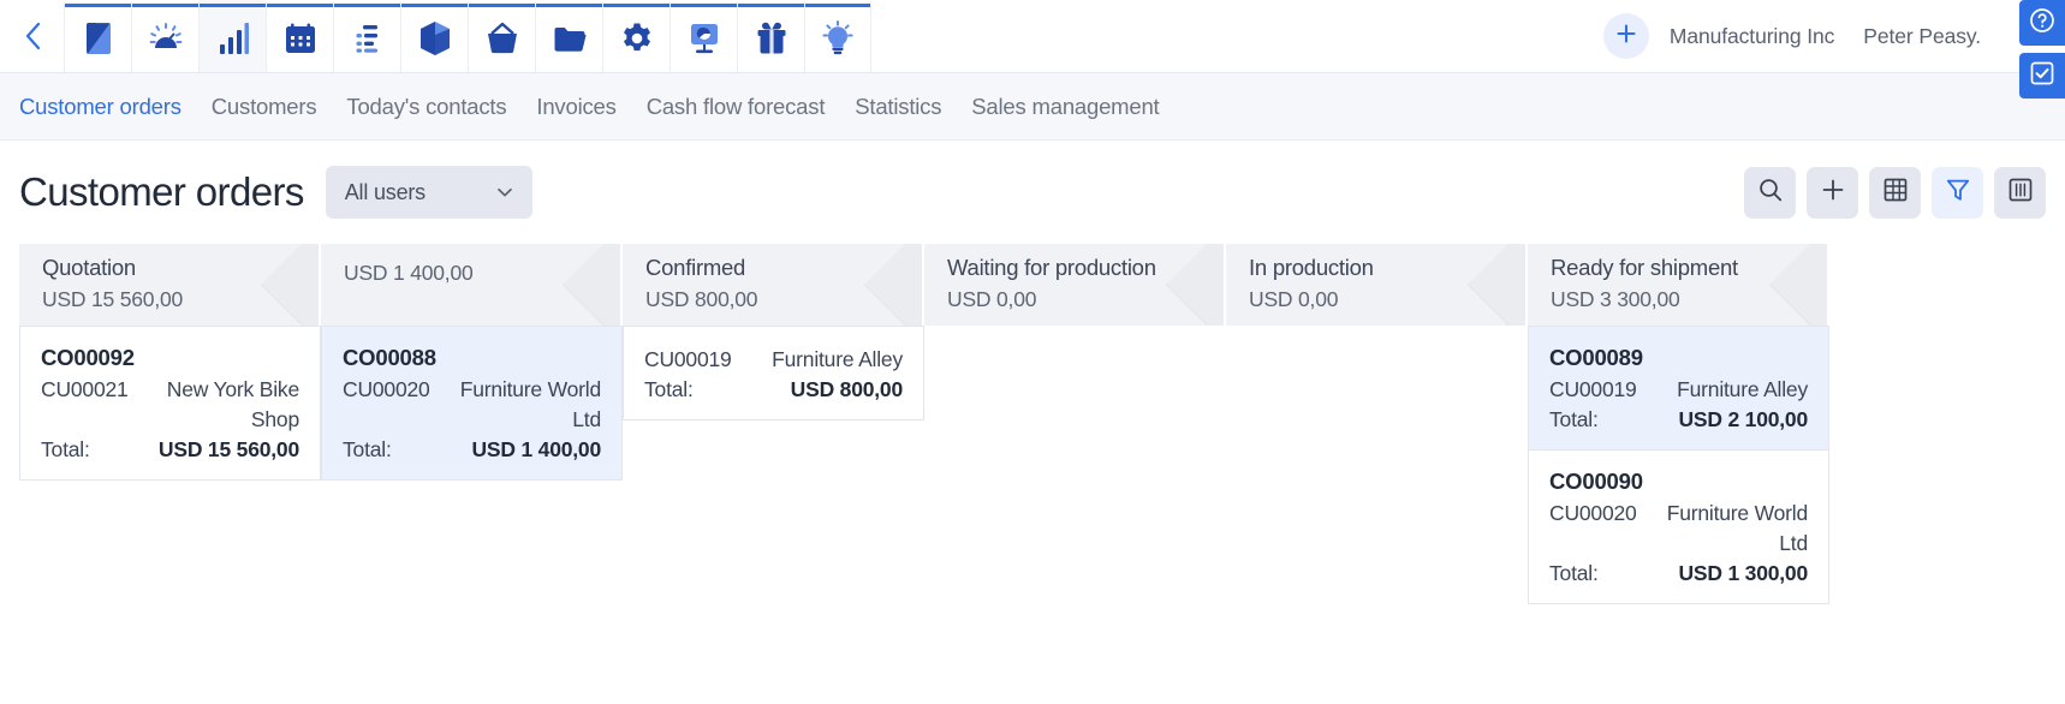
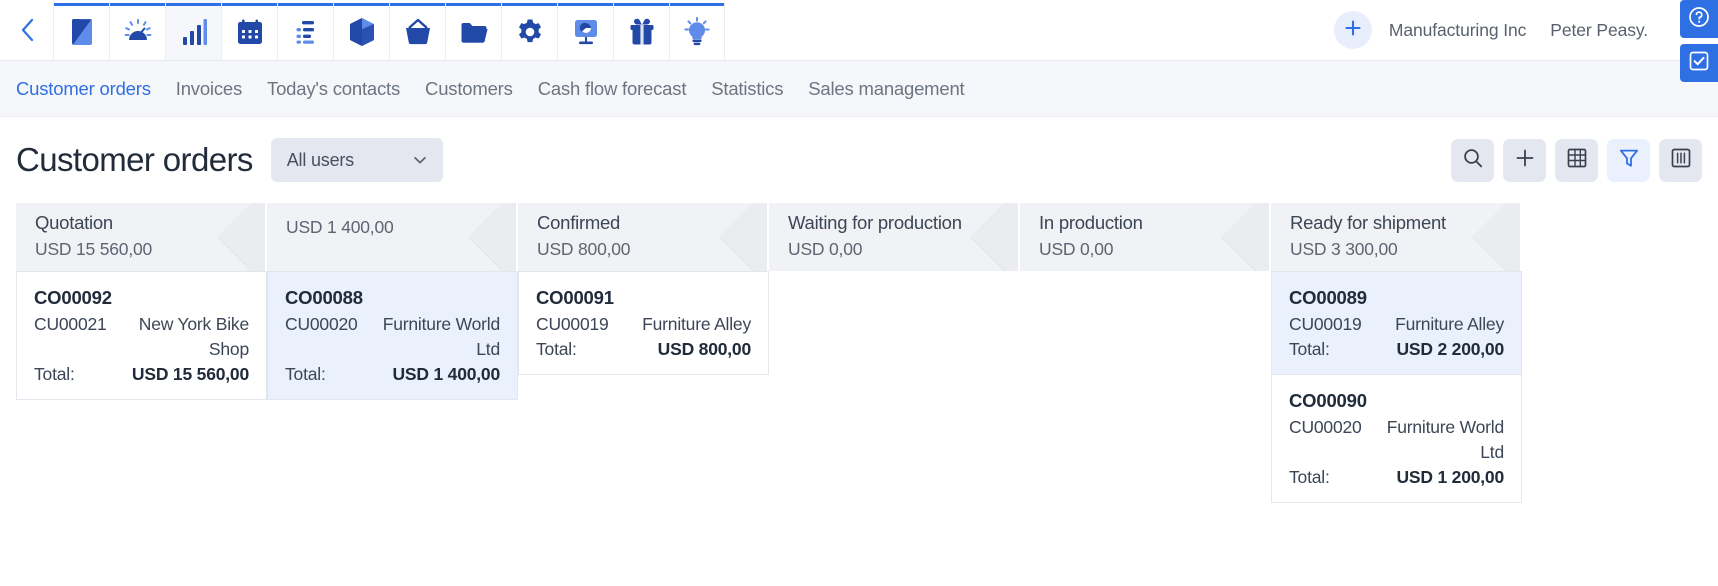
  Manufacturing Inc
  Peter Peasy.
  Customer orders
- Customers
+ Invoices
  Today's contacts
- Invoices
+ Customers
  Cash flow forecast
  Statistics
  Sales management
  Customer orders
  All users
  Quotation
  USD 15 560,00
  CO00092
  CU00021
  New York Bike Shop
  Total:
  USD 15 560,00
  USD 1 400,00
  CO00088
  CU00020
  Furniture World Ltd
  Total:
  USD 1 400,00
  Confirmed
  USD 800,00
+ CO00091
  CU00019
  Furniture Alley
  Total:
  USD 800,00
  Waiting for production
  USD 0,00
  In production
  USD 0,00
  Ready for shipment
  USD 3 300,00
  CO00089
  CU00019
  Furniture Alley
  Total:
- USD 2 100,00
+ USD 2 200,00
  CO00090
  CU00020
  Furniture World Ltd
  Total:
- USD 1 300,00
+ USD 1 200,00
